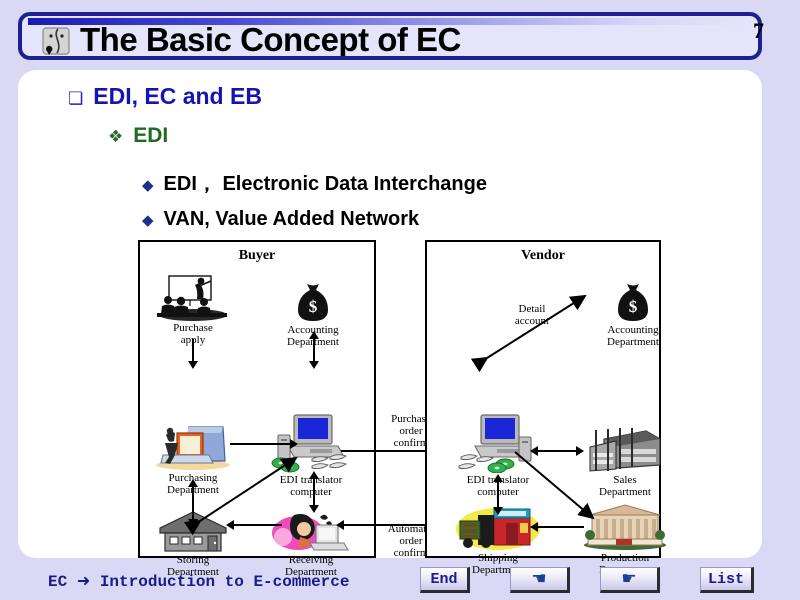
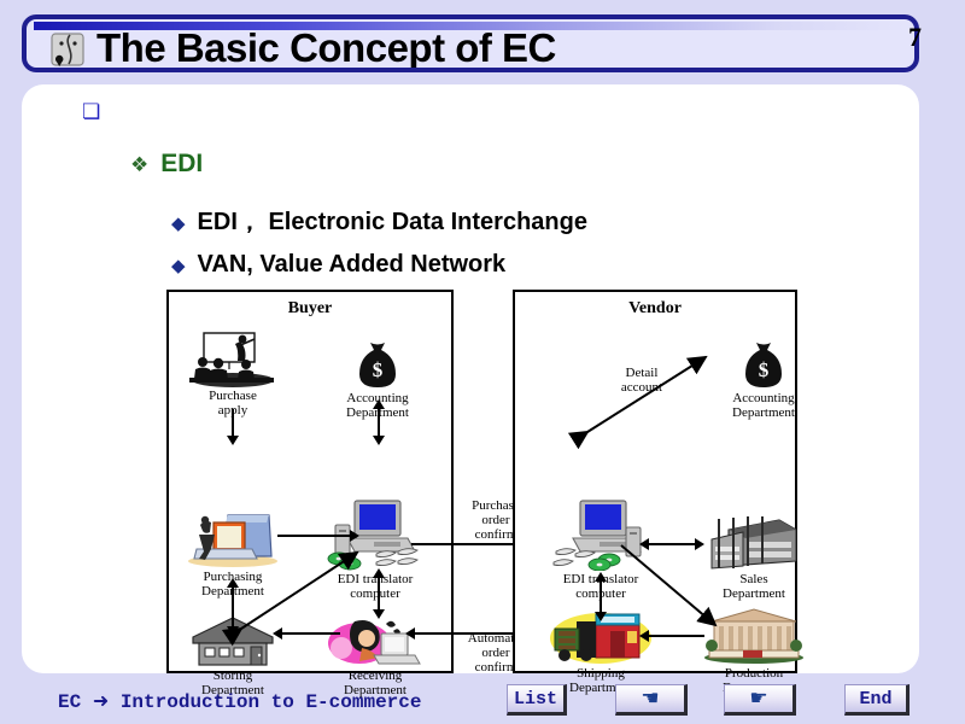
  The Basic Concept of EC
  7
  ❏
- EDI, EC and EB
  ❖
  EDI
  ◆
  EDI， Electronic Data Interchange
  ◆
  VAN, Value Added Network
  Buyer
  Purchase
  aply
  $
  Accounting
  Depatment
  Purchasing
  Depatment
  EDI translator
  computer
  Storing
  Department
  Receiving
  Department
  Purchas
  order
  confir
  order
  confir
  Vendor
  Detail
  account
  $
  Accounting
  Department
  EDI trnslator
  comuter
  Sales
  Department
  Shipping
  Departm
  Production
  EC ➜ Introduction to E-commerce
- End
+ List
  ☚
  ☛
- List
+ End
